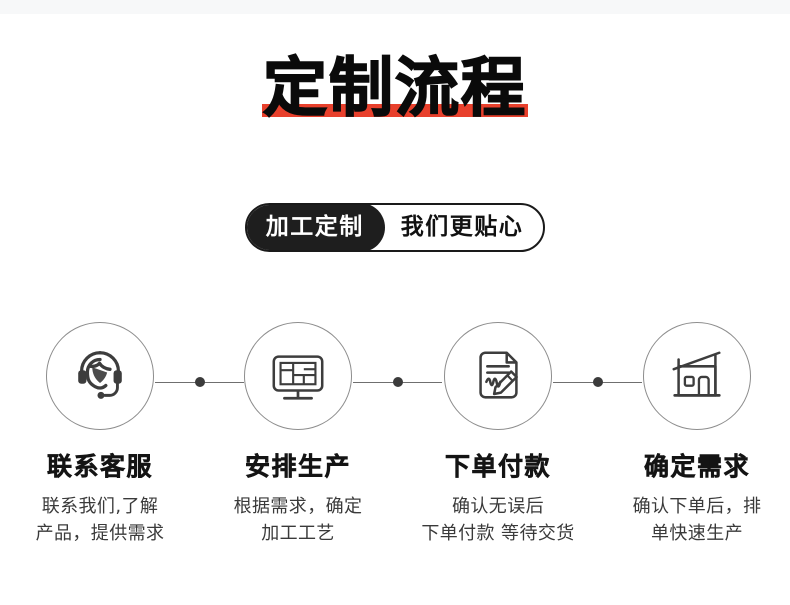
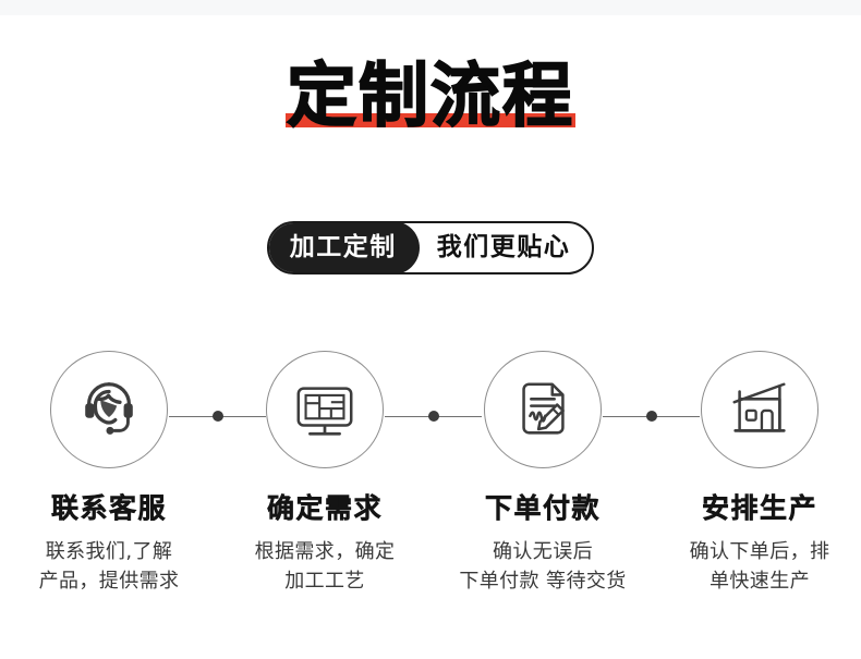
  定制流程
  加工定制
  我们更贴心
  联系客服
  联系我们,了解
  产品，提供需求
- 安排生产
+ 确定需求
  根据需求，确定
  加工工艺
  下单付款
  确认无误后
  下单付款 等待交货
- 确定需求
+ 安排生产
  确认下单后，排
  单快速生产
